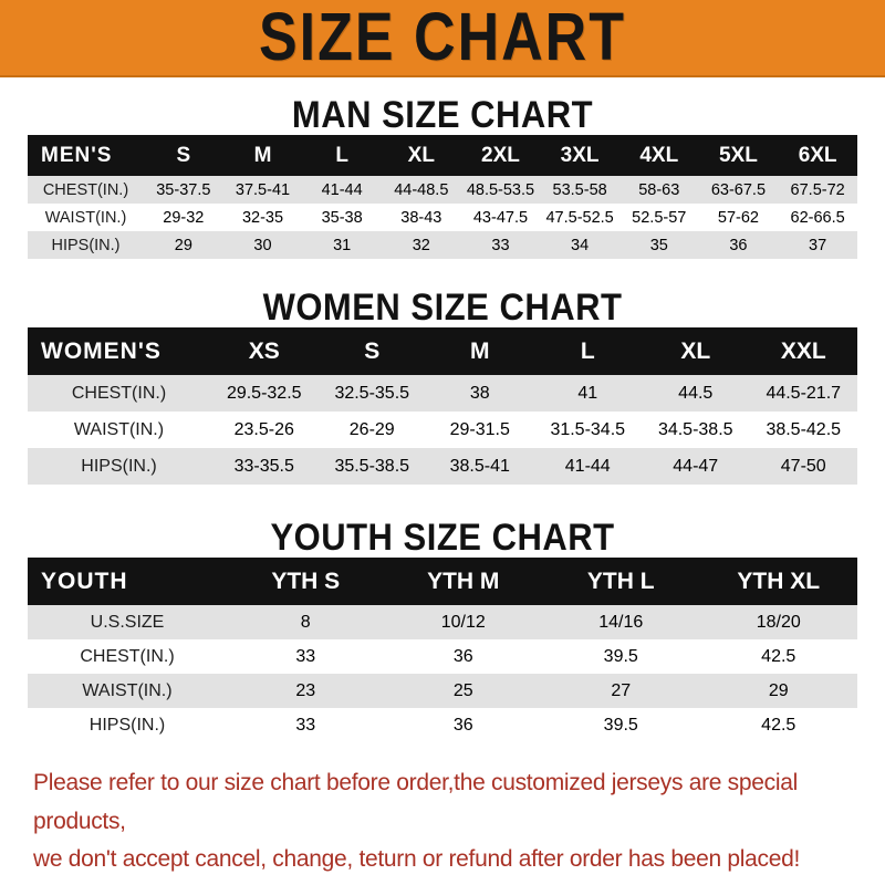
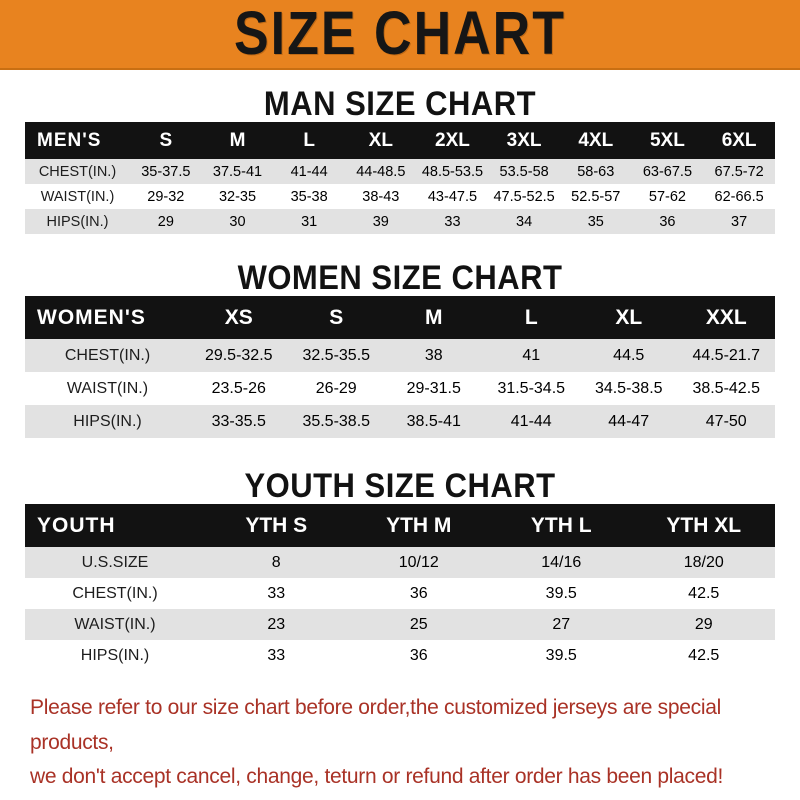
  SIZE CHART
  MAN SIZE CHART
  MEN'S	S	M	L	XL	2XL	3XL	4XL	5XL	6XL
  CHEST(IN.)	35-37.5	37.5-41	41-44	44-48.5	48.5-53.5	53.5-58	58-63	63-67.5	67.5-72
  WAIST(IN.)	29-32	32-35	35-38	38-43	43-47.5	47.5-52.5	52.5-57	57-62	62-66.5
- HIPS(IN.)	29	30	31	32	33	34	35	36	37
+ HIPS(IN.)	29	30	31	39	33	34	35	36	37
  WOMEN SIZE CHART
  WOMEN'S	XS	S	M	L	XL	XXL
  CHEST(IN.)	29.5-32.5	32.5-35.5	38	41	44.5	44.5-21.7
  WAIST(IN.)	23.5-26	26-29	29-31.5	31.5-34.5	34.5-38.5	38.5-42.5
  HIPS(IN.)	33-35.5	35.5-38.5	38.5-41	41-44	44-47	47-50
  YOUTH SIZE CHART
  YOUTH	YTH S	YTH M	YTH L	YTH XL
  U.S.SIZE	8	10/12	14/16	18/20
  CHEST(IN.)	33	36	39.5	42.5
  WAIST(IN.)	23	25	27	29
  HIPS(IN.)	33	36	39.5	42.5
  Please refer to our size chart before order,the customized jerseys are special products,
  we don't accept cancel, change, teturn or refund after order has been placed!
